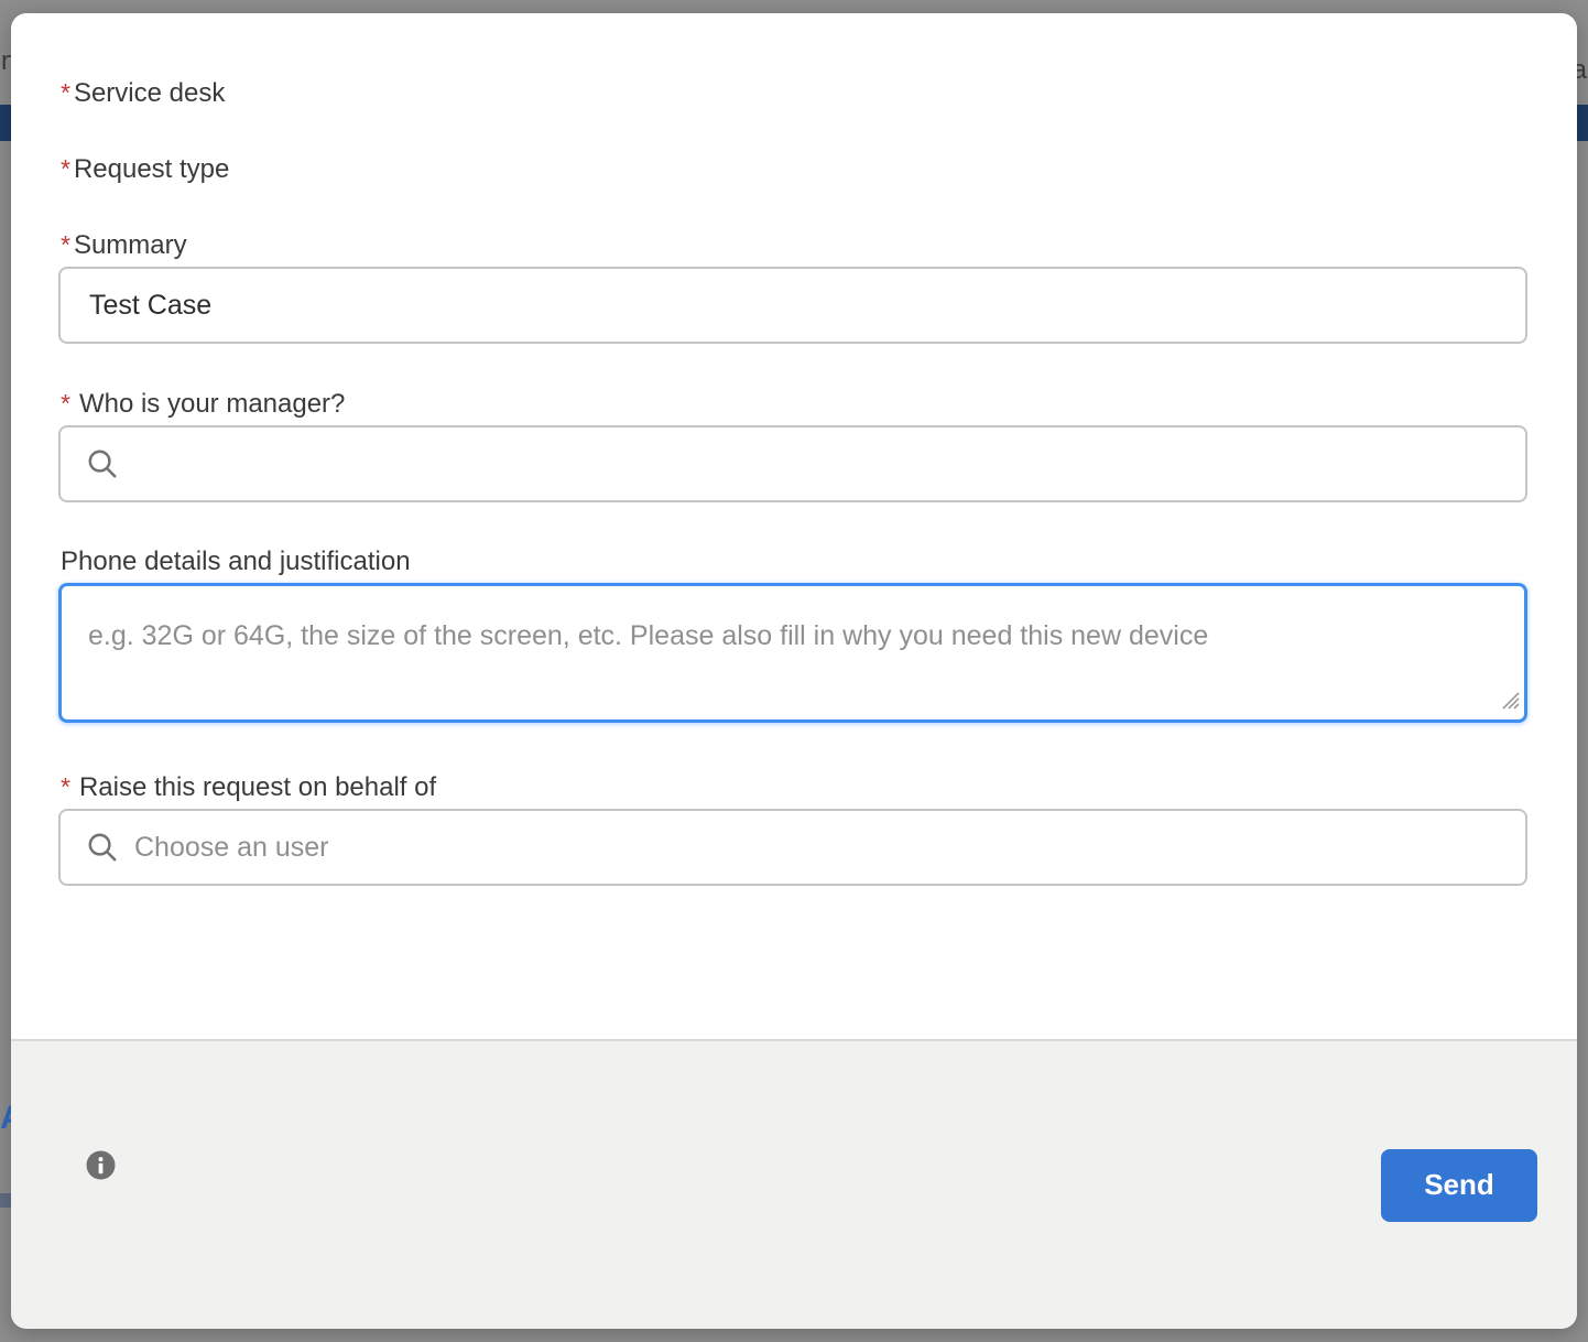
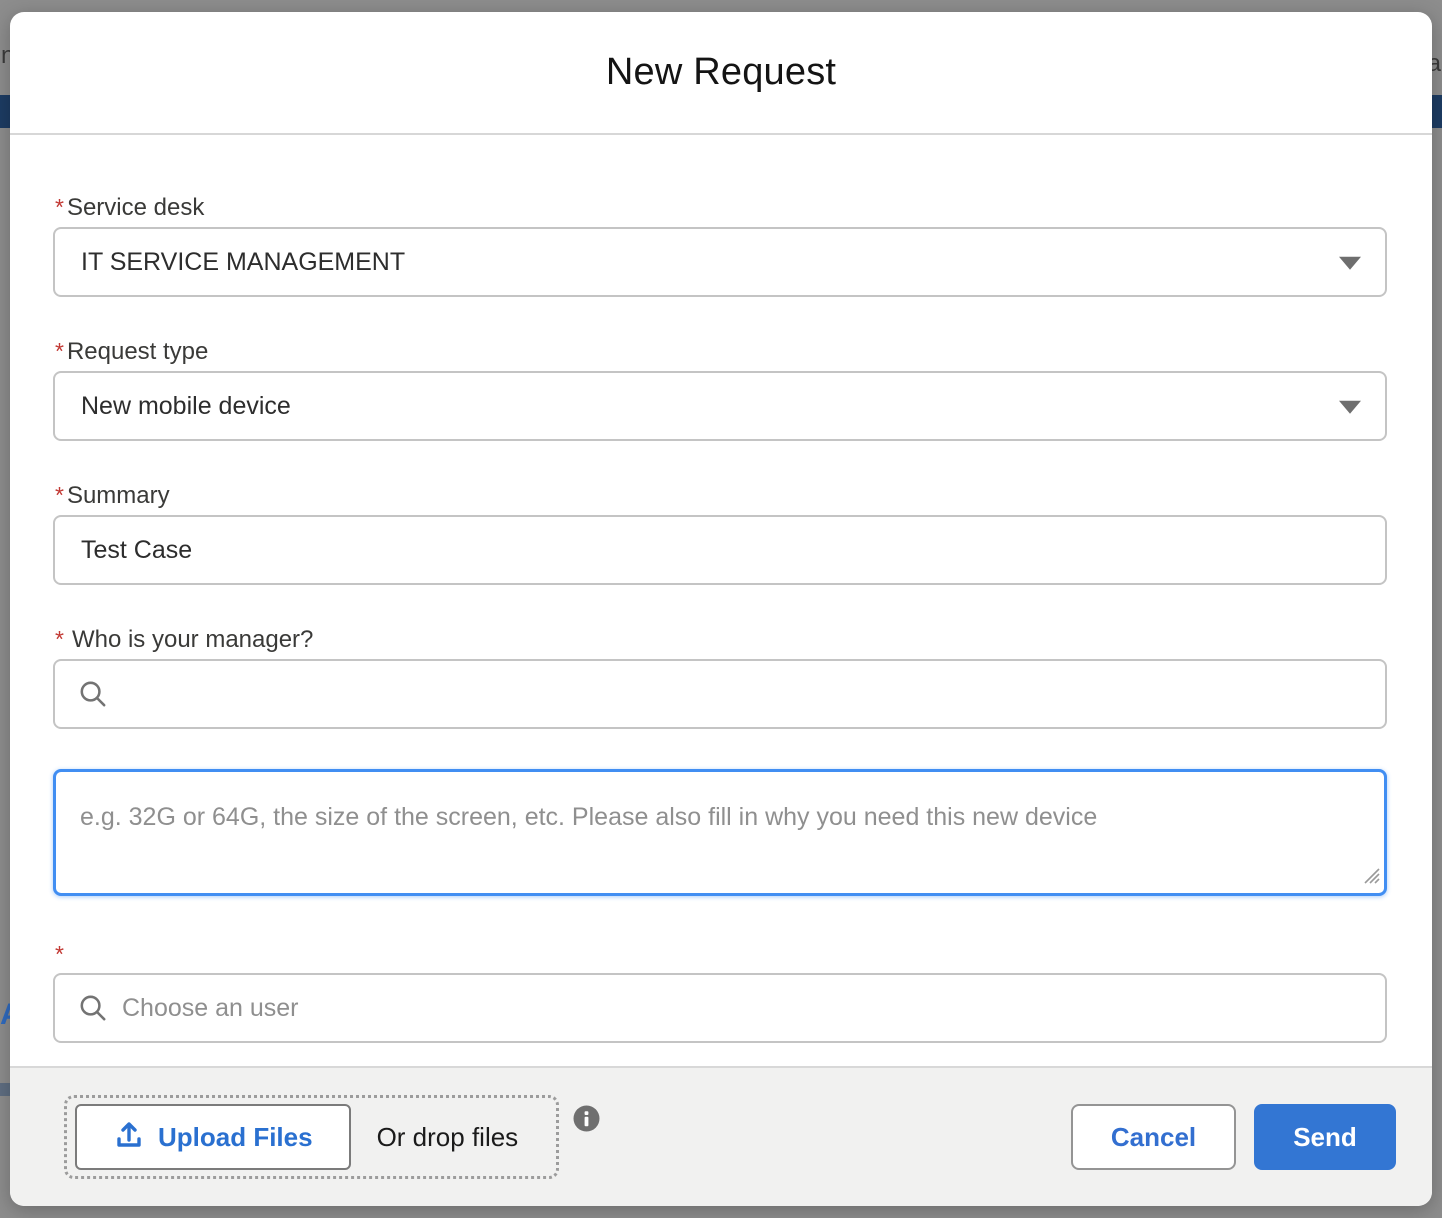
  n
  a
+ New Request
  *
  Service desk
+ IT SERVICE MANAGEMENT
  *
  Request type
+ New mobile device
  *
  Summary
  Test Case
  *
  Who is your manager?
- Phone details and justification
  e.g. 32G or 64G, the size of the screen, etc. Please also fill in why you need this new device
  *
- Raise this request on behalf of
  Choose an user
+ Upload Files
+ Or drop files
+ Cancel
  Send
